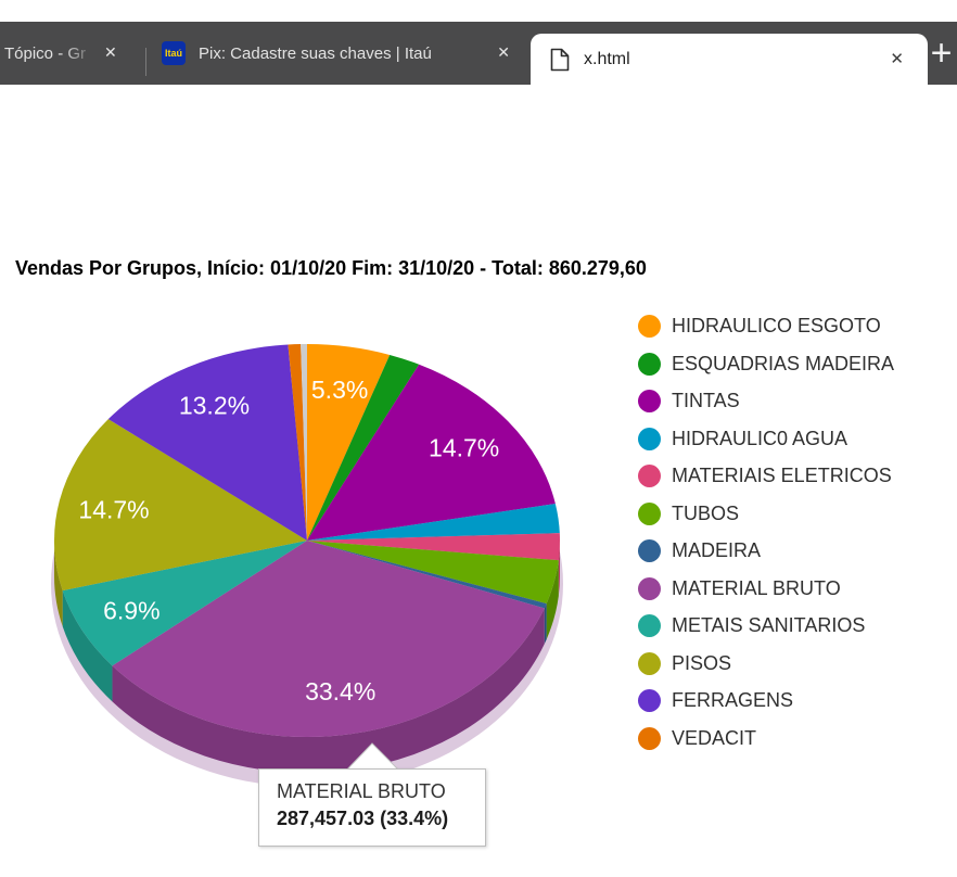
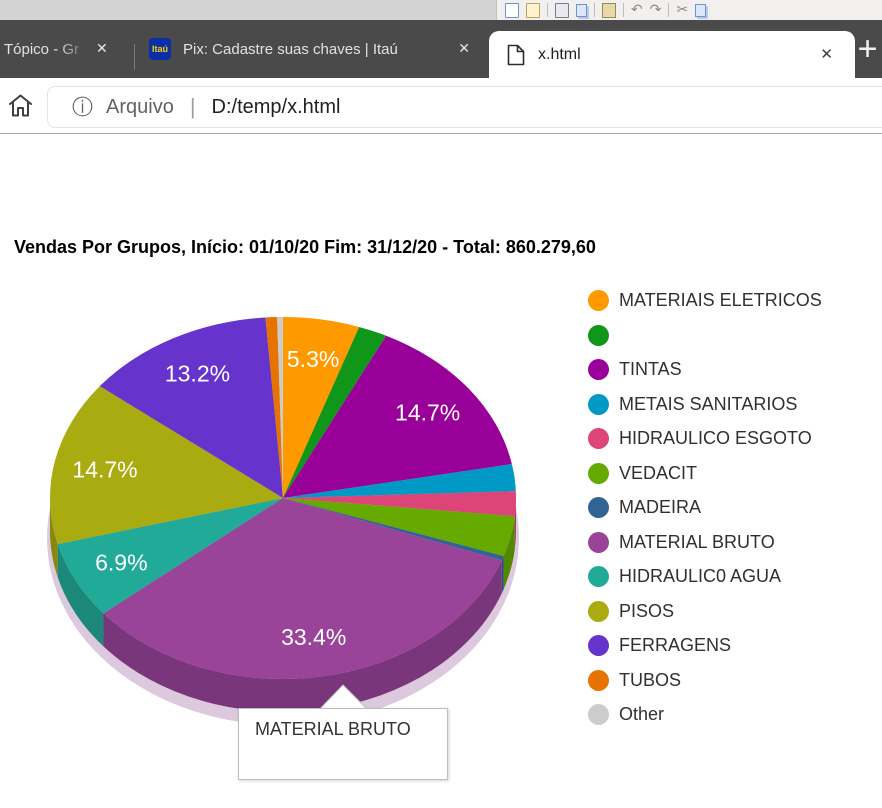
+ ↶
+ ↷
+ ✂
  Tópico - Gr
  ✕
  Itaú
  Pix: Cadastre suas chaves | Itaú
  ✕
  x.html
  ✕
  +
+ ⓘ
+ Arquivo
+ |
+ D:/temp/x.html
  5.3%
  14.7%
  33.4%
  6.9%
  14.7%
  13.2%
- Vendas Por Grupos, Início: 01/10/20 Fim: 31/10/20 - Total: 860.279,60
+ Vendas Por Grupos, Início: 01/10/20 Fim: 31/12/20 - Total: 860.279,60
- HIDRAULICO ESGOTO
+ MATERIAIS ELETRICOS
- ESQUADRIAS MADEIRA
  TINTAS
- HIDRAULIC0 AGUA
+ METAIS SANITARIOS
- MATERIAIS ELETRICOS
+ HIDRAULICO ESGOTO
- TUBOS
+ VEDACIT
  MADEIRA
  MATERIAL BRUTO
- METAIS SANITARIOS
+ HIDRAULIC0 AGUA
  PISOS
  FERRAGENS
- VEDACIT
+ TUBOS
+ Other
  MATERIAL BRUTO
- 287,457.03 (33.4%)
